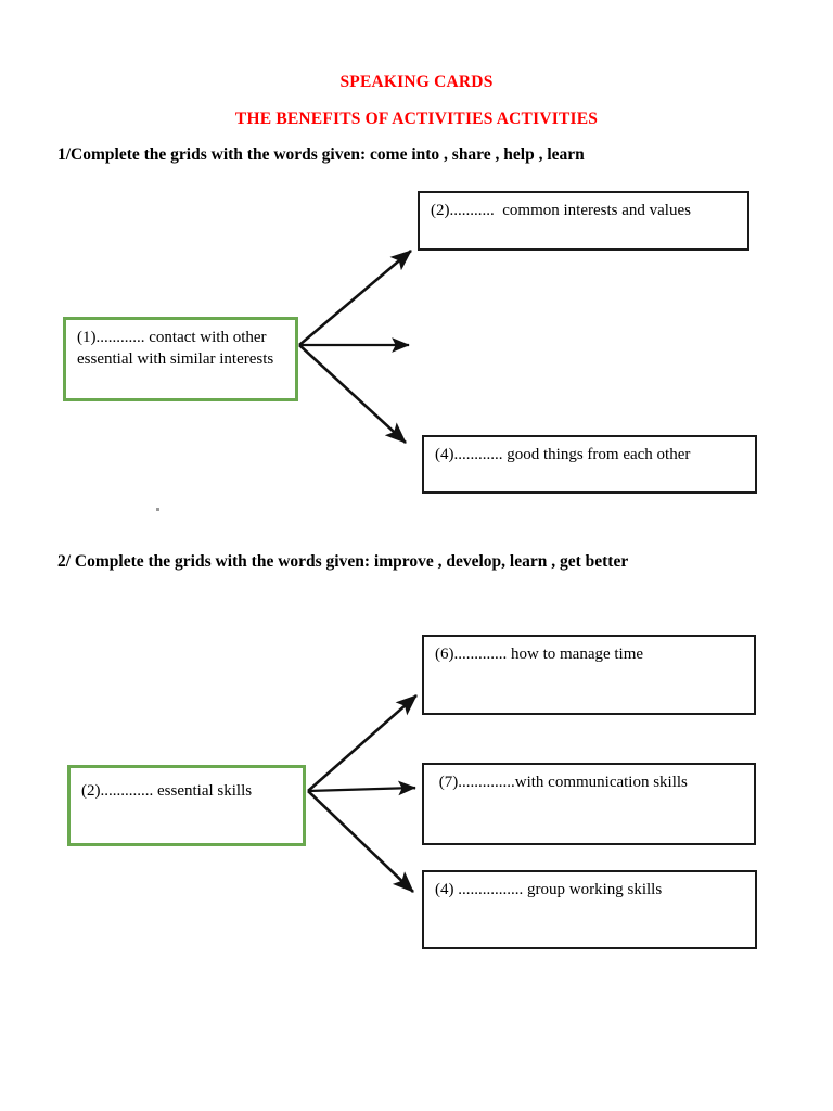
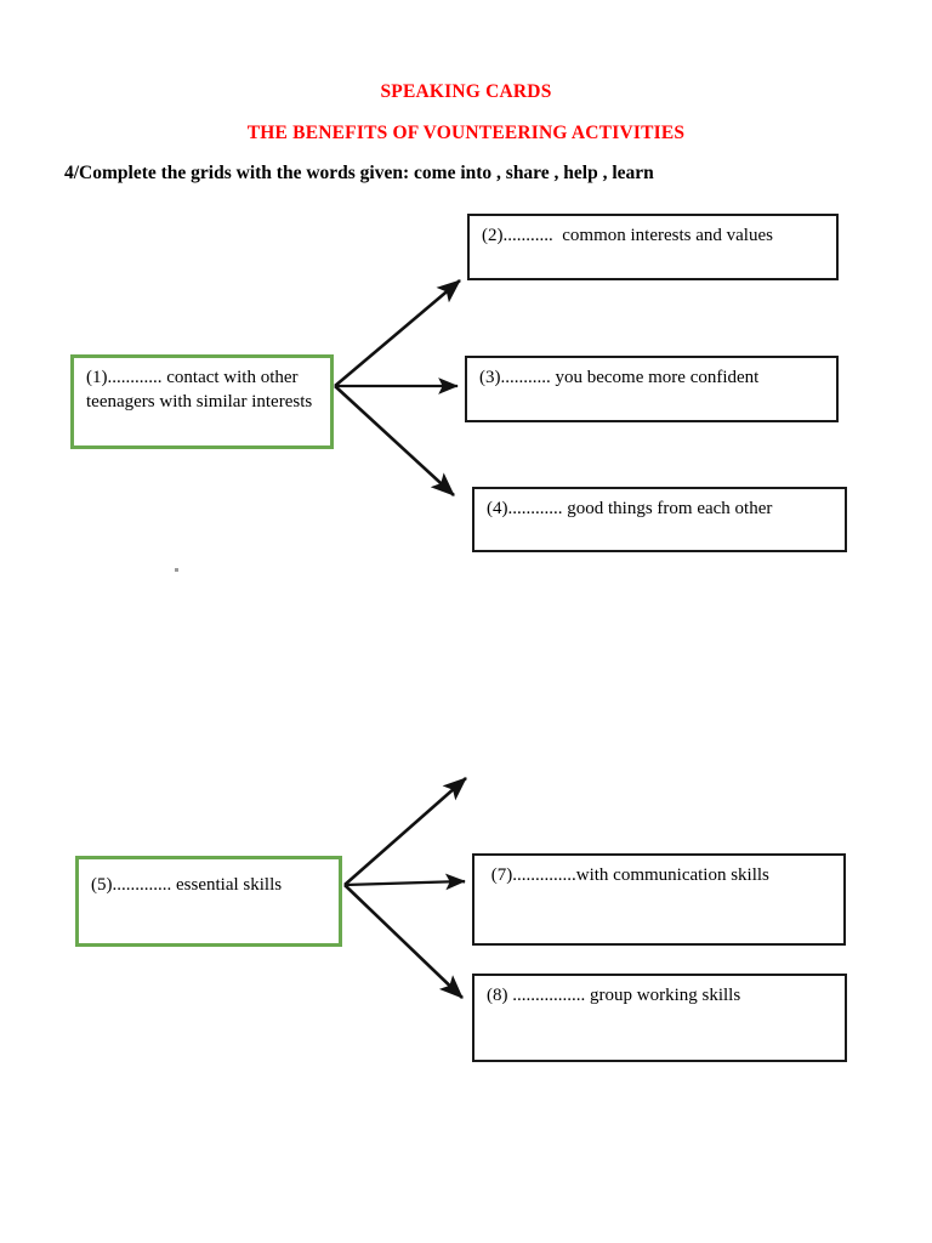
  SPEAKING CARDS
- THE BENEFITS OF ACTIVITIES ACTIVITIES
+ THE BENEFITS OF VOUNTEERING ACTIVITIES
- 1/Complete the grids with the words given: come into , share , help , learn
+ 4/Complete the grids with the words given: come into , share , help , learn
  (2)........... common interests and values
- (1)............ contact with other essential with similar interests
+ (1)............ contact with other teenagers with similar interests
+ (3)........... you become more confident
  (4)............ good things from each other
- 2/ Complete the grids with the words given: improve , develop, learn , get better
- (6)............. how to manage time
- (2)............. essential skills
+ (5)............. essential skills
  (7)..............with communication skills
- (4) ................ group working skills
+ (8) ................ group working skills
